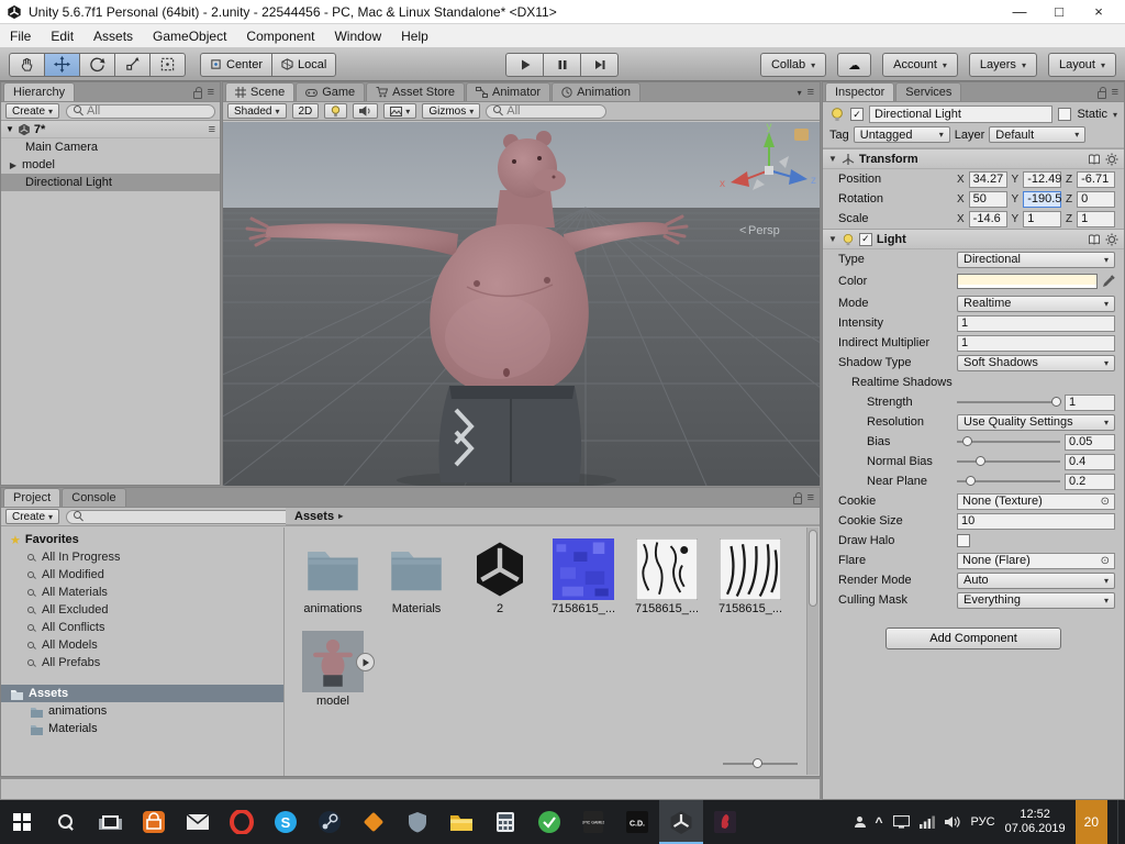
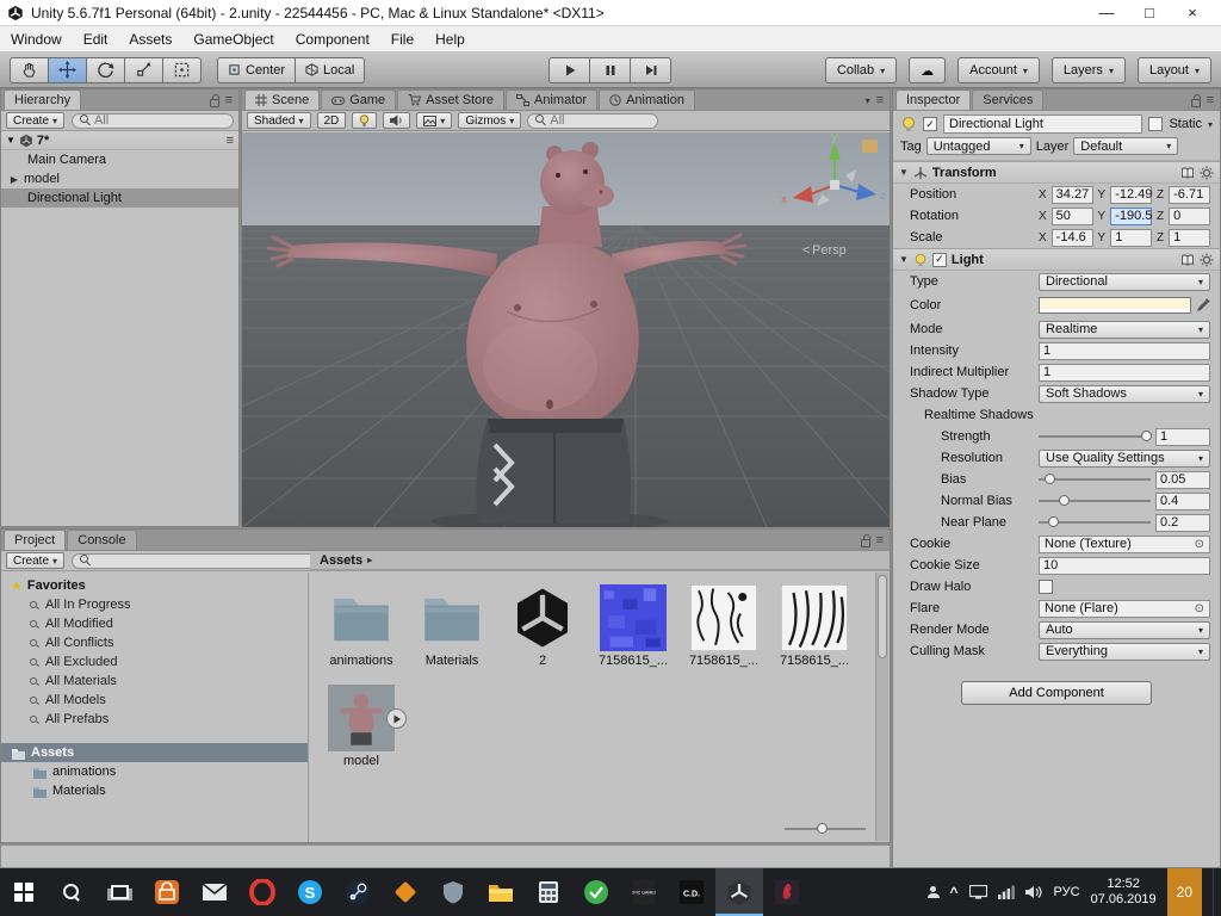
  Unity 5.6.7f1 Personal (64bit) - 2.unity - 22544456 - PC, Mac & Linux Standalone* <DX11>
  —
  □
  ×
- File
+ Window
  Edit
  Assets
  GameObject
  Component
- Window
+ File
  Help
  Center
  Local
  Collab
  ▾
  ☁
  Account
  ▾
  Layers
  ▾
  Layout
  ▾
  Hierarchy
  ≡
  Create
  ▾
  All
  ▼
  7*
  ≡
  Main Camera
  ▶
  model
  Directional Light
  Scene
  Game
  Asset Store
  Animator
  Animation
  ▾
  ≡
  Shaded
  ▾
  2D
  ▾
  Gizmos
  ▾
  All
  y
  x
  z
  <
  Persp
  Inspector
  Services
  ≡
  ✓
  Directional Light
  Static
  ▾
  Tag
  Untagged
  ▾
  Layer
  Default
  ▾
  ▼
  Transform
  Position
  X
  34.27
  Y
  -12.49
  Z
  -6.71
  Rotation
  X
  50
  Y
  -190.5
  Z
  0
  Scale
  X
  -14.6
  Y
  1
  Z
  1
  ▼
  ✓
  Light
  Type
  Directional
  ▾
  Color
  Mode
  Realtime
  ▾
  Intensity
  1
  Indirect Multiplier
  1
  Shadow Type
  Soft Shadows
  ▾
  Realtime Shadows
  Strength
  1
  Resolution
  Use Quality Settings
  ▾
  Bias
  0.05
  Normal Bias
  0.4
  Near Plane
  0.2
  Cookie
  None (Texture)
  ⊙
  Cookie Size
  10
  Draw Halo
  Flare
  None (Flare)
  ⊙
  Render Mode
  Auto
  ▾
  Culling Mask
  Everything
  ▾
  Add Component
  Project
  Console
  ≡
  Create
  ▾
  ★
  Favorites
  All In Progress
  All Modified
- All Materials
+ All Conflicts
  All Excluded
- All Conflicts
+ All Materials
  All Models
  All Prefabs
  Assets
  animations
  Materials
  Assets
  ▸
  animations
  Materials
  2
  7158615_...
  7158615_...
  7158615_...
  model
  S
  ^
  РУС
  12:52
  07.06.2019
  20
